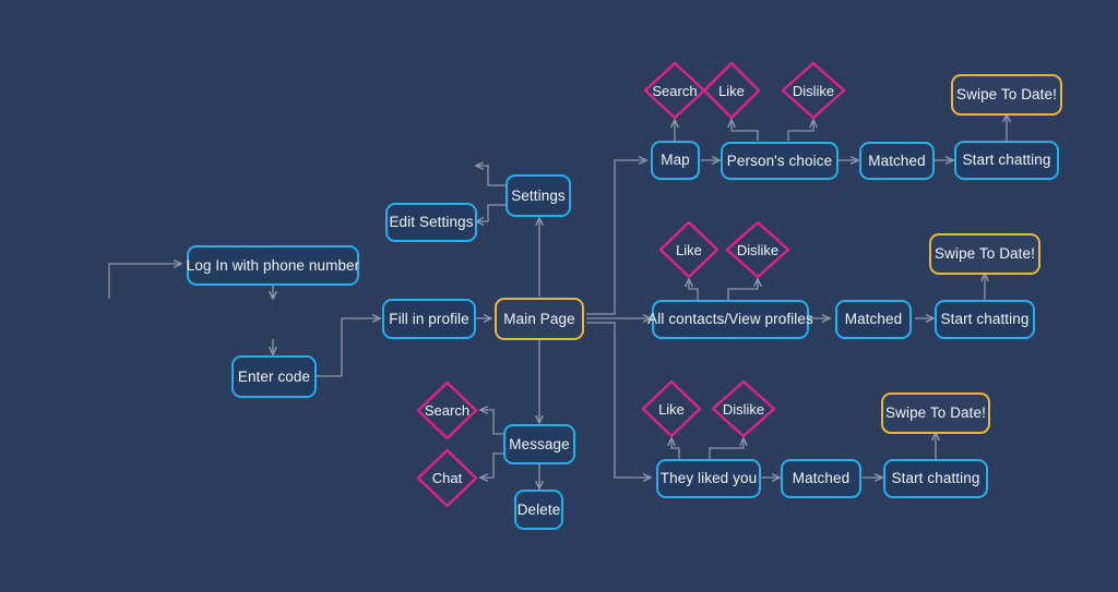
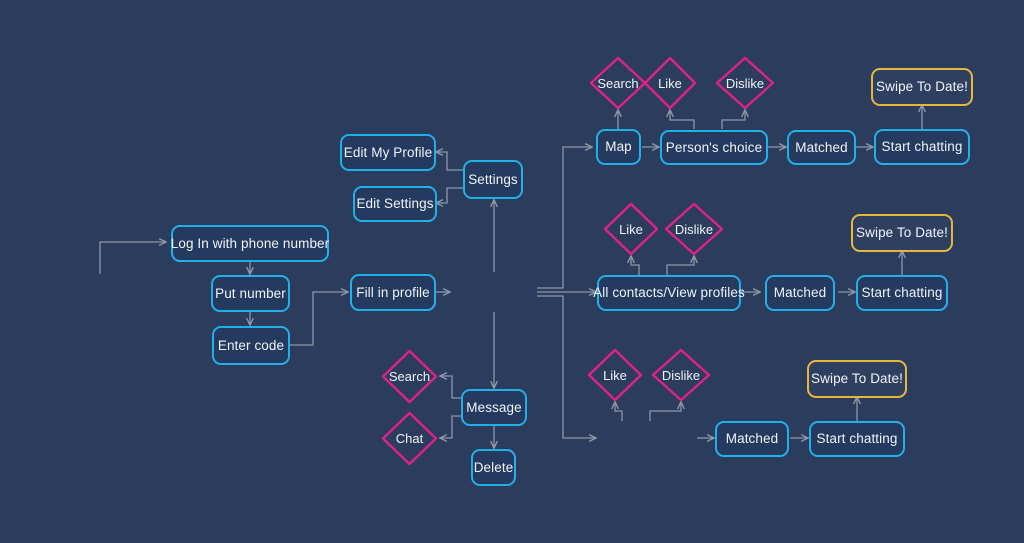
  Log In with phone number
+ Put number
  Enter code
  Fill in profile
- Main Page
  Settings
+ Edit My Profile
  Edit Settings
  Message
  Delete
  Map
  Person's choice
  Matched
  Start chatting
  Swipe To Date!
  All contacts/View profiles
  Matched
  Start chatting
  Swipe To Date!
- They liked you
  Matched
  Start chatting
  Swipe To Date!
  Search
  Chat
  Search
  Like
  Dislike
  Like
  Dislike
  Like
  Dislike
